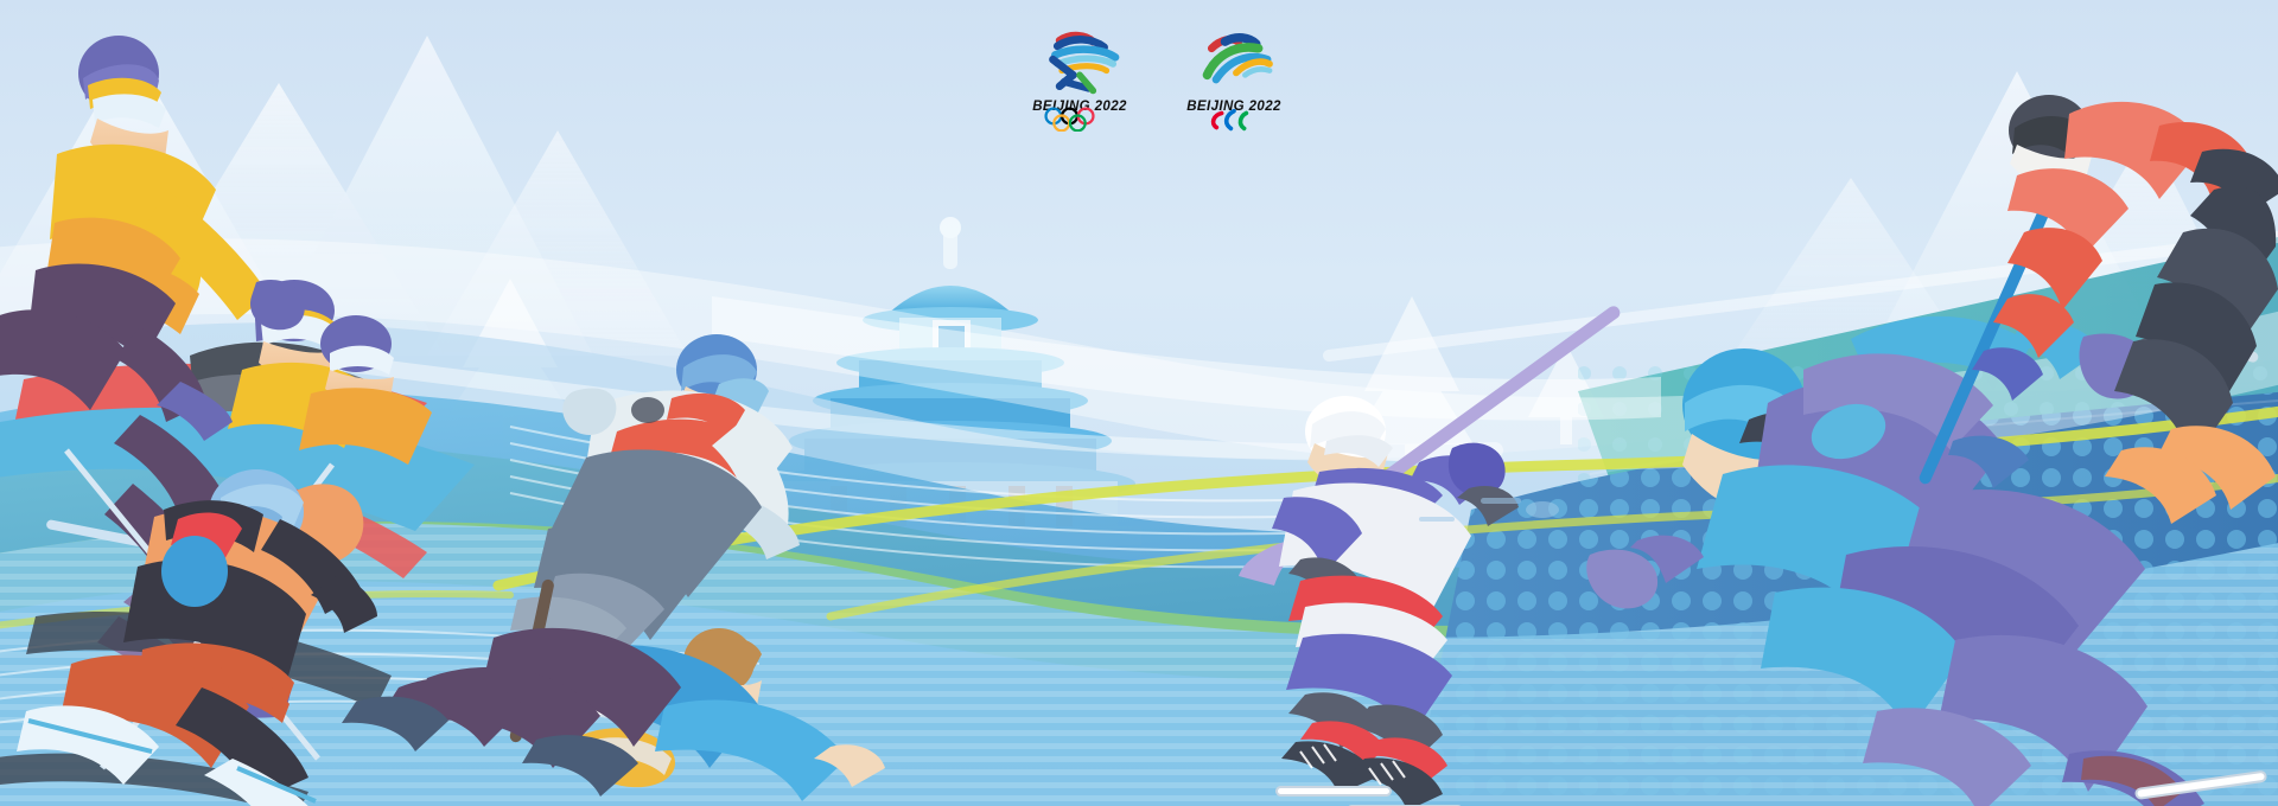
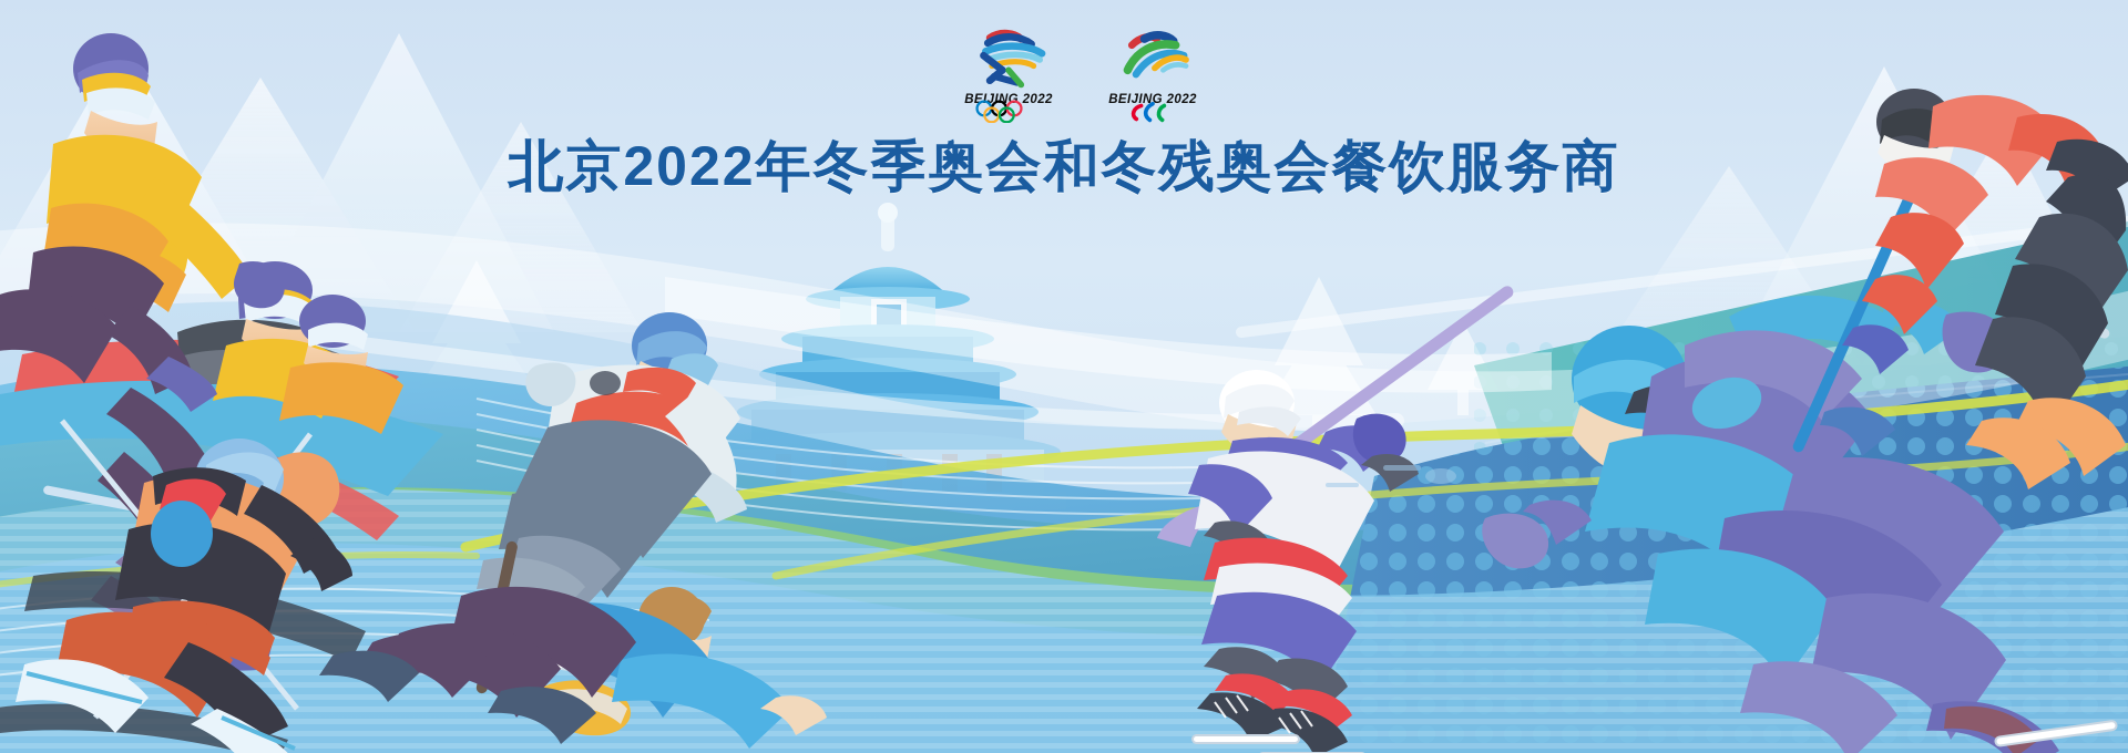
  BEIJING 2022
  BEIJING 2022
+ 北京2022年冬季奥会和冬残奥会餐饮服务商
